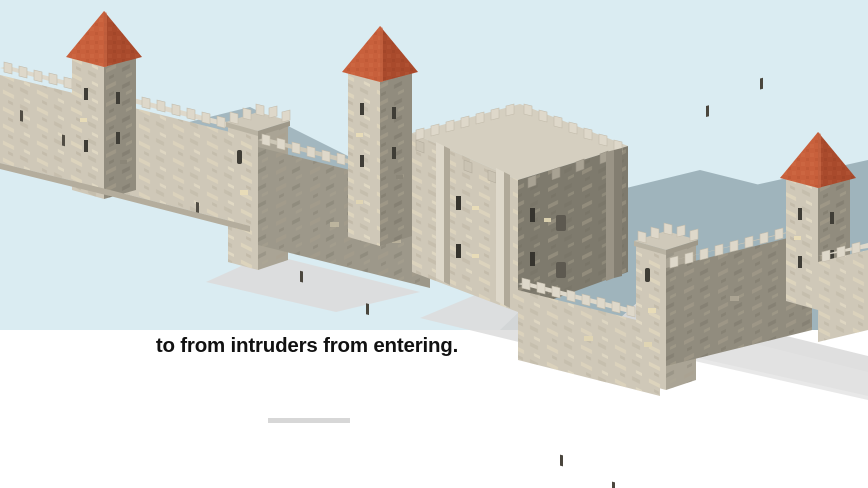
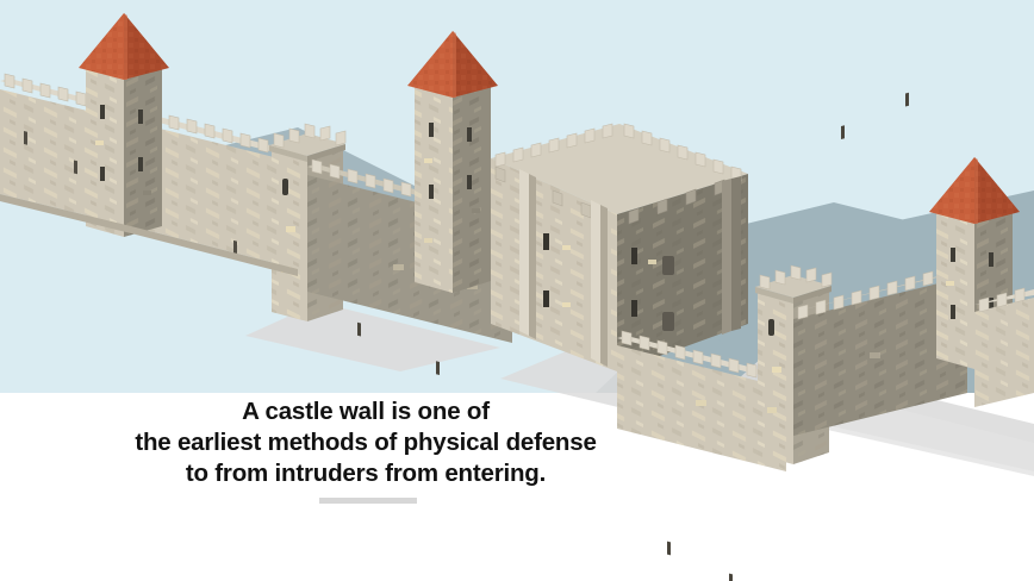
+ A castle wall is one of
+ the earliest methods of physical defense
  to from intruders from entering.
